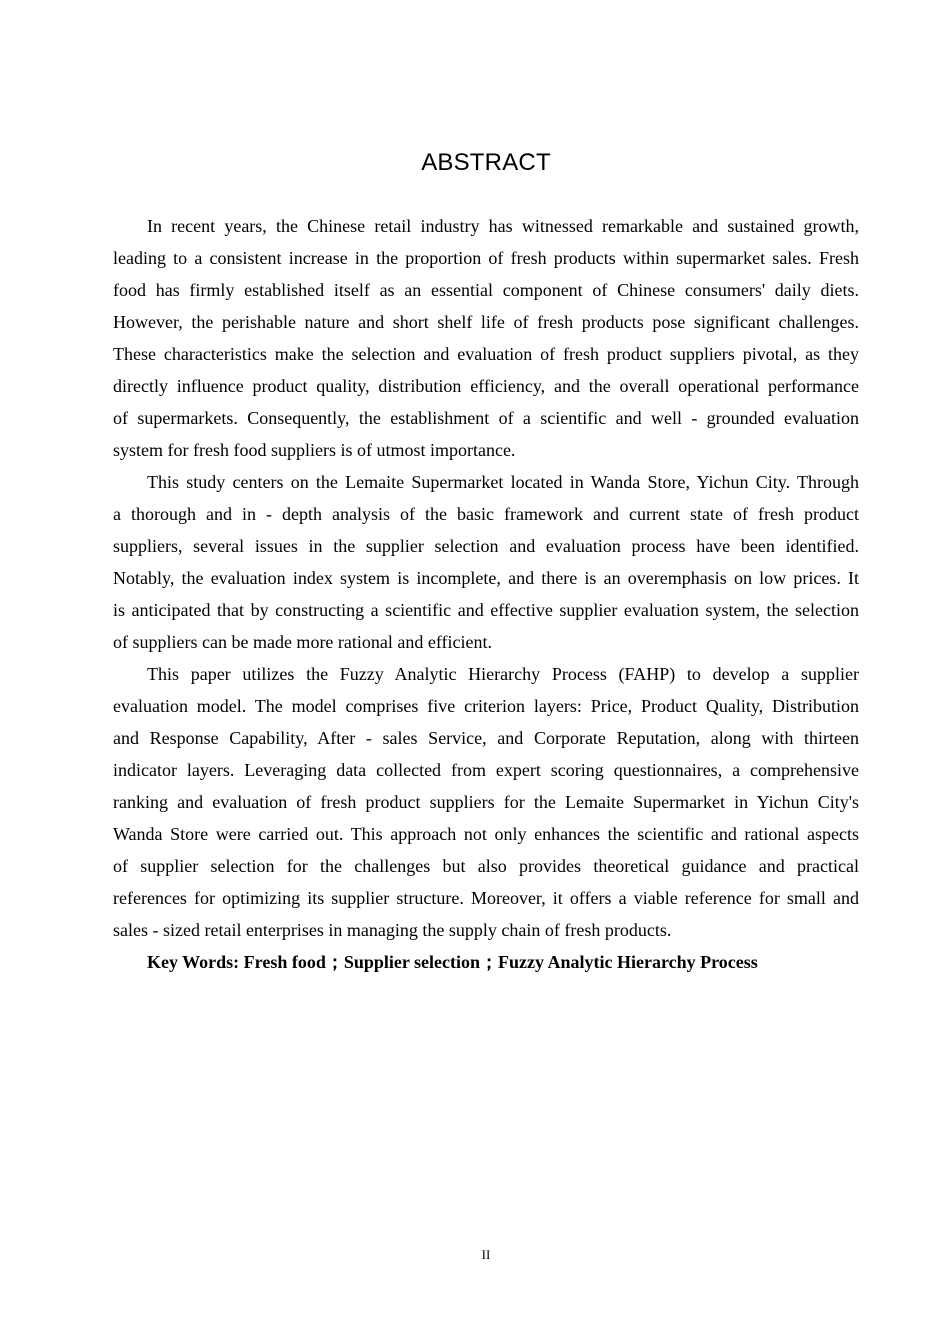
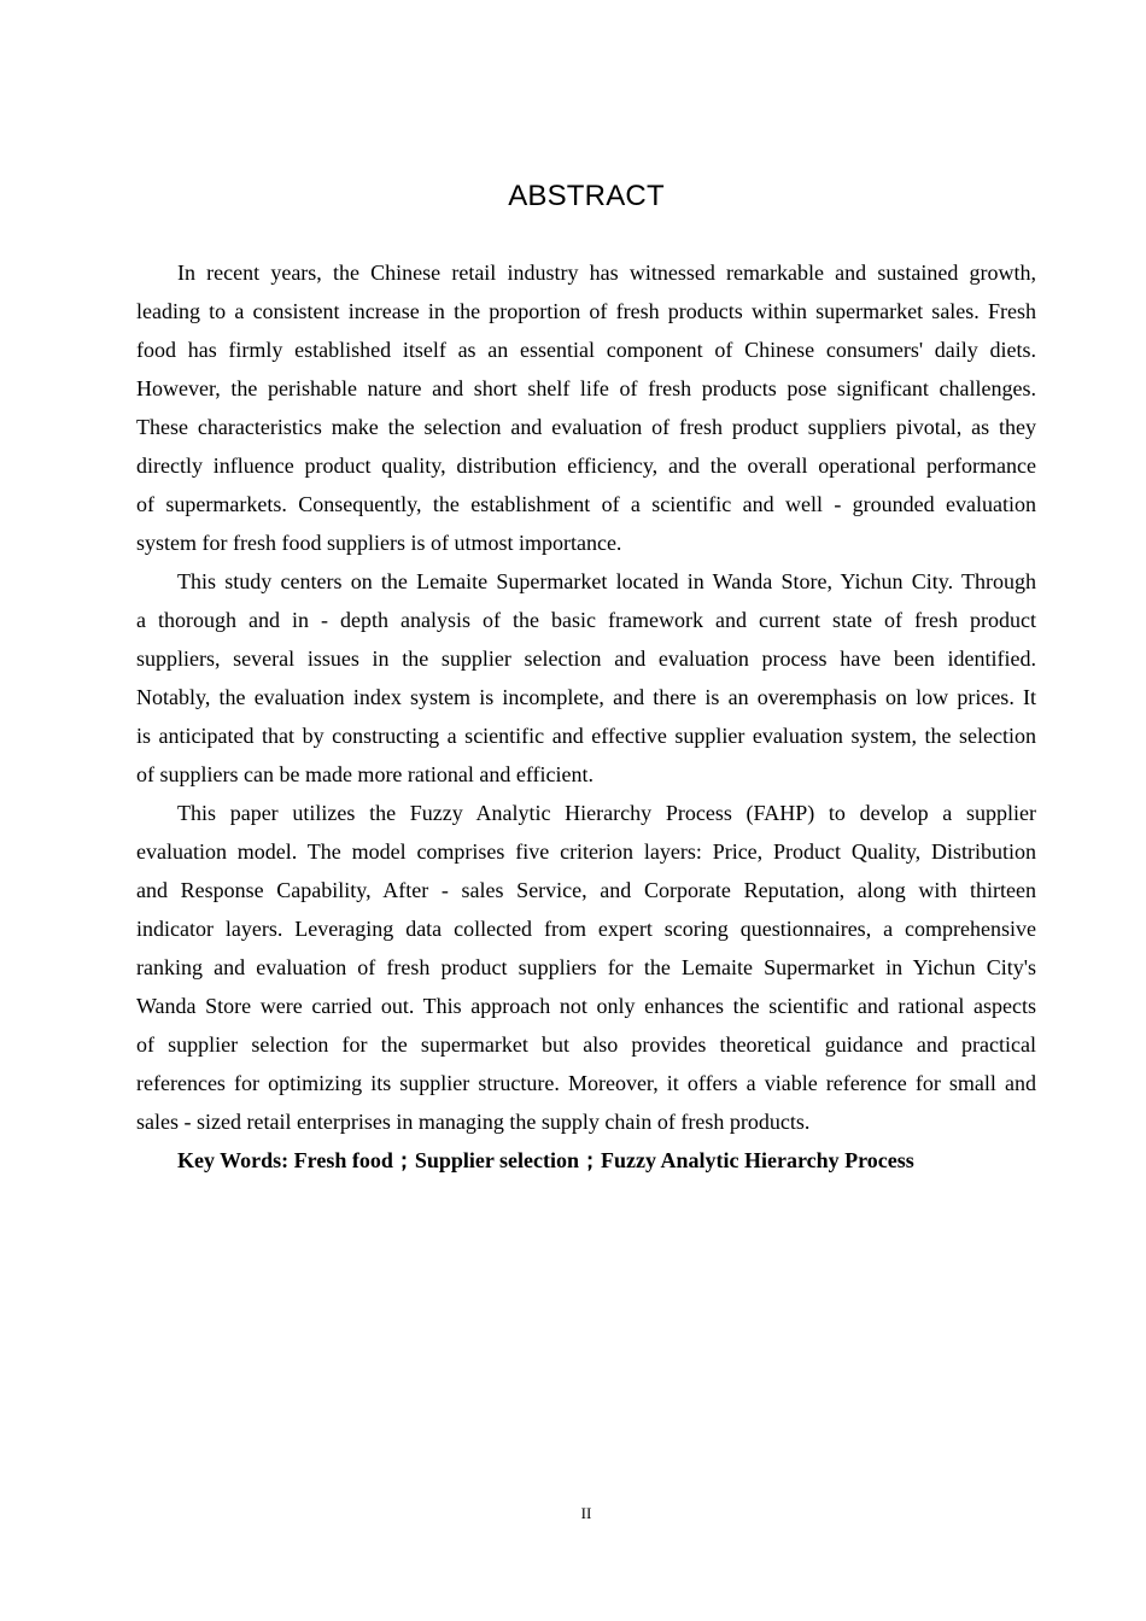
  ABSTRACT
  In recent years, the Chinese retail industry has witnessed remarkable and sustained growth,
  leading to a consistent increase in the proportion of fresh products within supermarket sales. Fresh
  food has firmly established itself as an essential component of Chinese consumers' daily diets.
  However, the perishable nature and short shelf life of fresh products pose significant challenges.
  These characteristics make the selection and evaluation of fresh product suppliers pivotal, as they
  directly influence product quality, distribution efficiency, and the overall operational performance
  of supermarkets. Consequently, the establishment of a scientific and well - grounded evaluation
  system for fresh food suppliers is of utmost importance.
  This study centers on the Lemaite Supermarket located in Wanda Store, Yichun City. Through
  a thorough and in - depth analysis of the basic framework and current state of fresh product
  suppliers, several issues in the supplier selection and evaluation process have been identified.
  Notably, the evaluation index system is incomplete, and there is an overemphasis on low prices. It
  is anticipated that by constructing a scientific and effective supplier evaluation system, the selection
  of suppliers can be made more rational and efficient.
  This paper utilizes the Fuzzy Analytic Hierarchy Process (FAHP) to develop a supplier
  evaluation model. The model comprises five criterion layers: Price, Product Quality, Distribution
  and Response Capability, After - sales Service, and Corporate Reputation, along with thirteen
  indicator layers. Leveraging data collected from expert scoring questionnaires, a comprehensive
  ranking and evaluation of fresh product suppliers for the Lemaite Supermarket in Yichun City's
  Wanda Store were carried out. This approach not only enhances the scientific and rational aspects
- of supplier selection for the challenges but also provides theoretical guidance and practical
+ of supplier selection for the supermarket but also provides theoretical guidance and practical
  references for optimizing its supplier structure. Moreover, it offers a viable reference for small and
  sales - sized retail enterprises in managing the supply chain of fresh products.
  Key Words: Fresh food；Supplier selection；Fuzzy Analytic Hierarchy Process
  II
